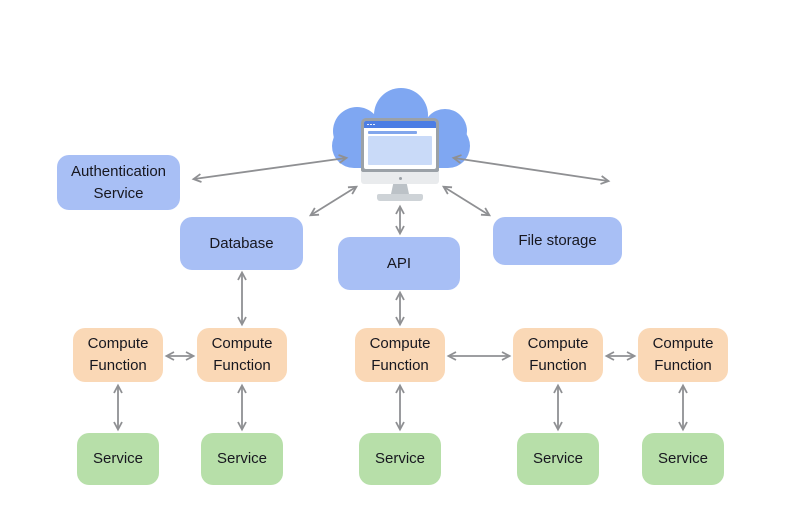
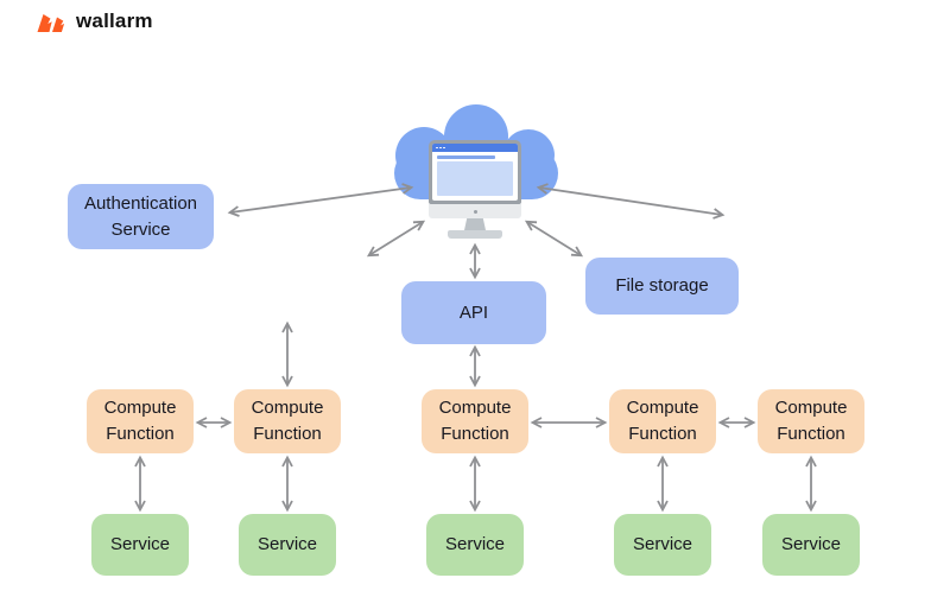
+ wallarm
  Authentication Service
- Database
  API
  File storage
  Compute Function
  Compute Function
  Compute Function
  Compute Function
  Compute Function
  Service
  Service
  Service
  Service
  Service
